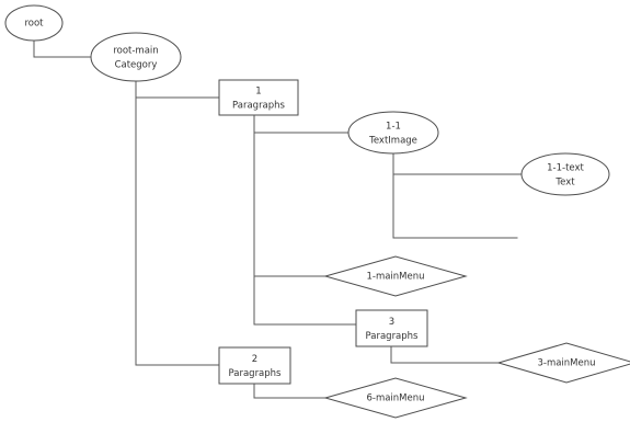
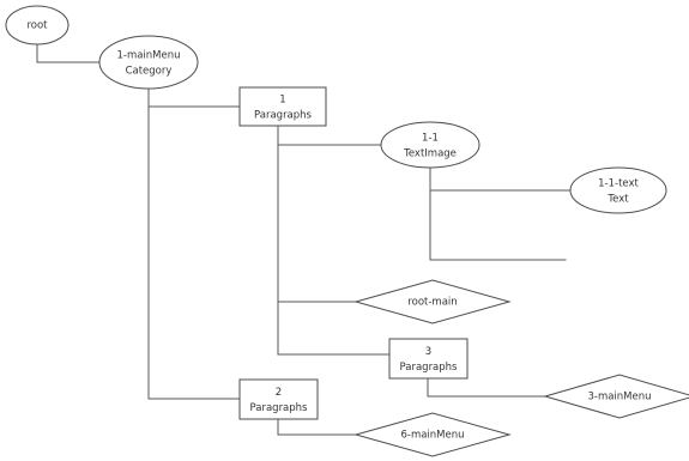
  root
- root-main
+ 1-mainMenu
  Category
  1
  Paragraphs
  1-1
  TextImage
  1-1-text
  Text
- 1-mainMenu
+ root-main
  3
  Paragraphs
  2
  Paragraphs
  3-mainMenu
  6-mainMenu
